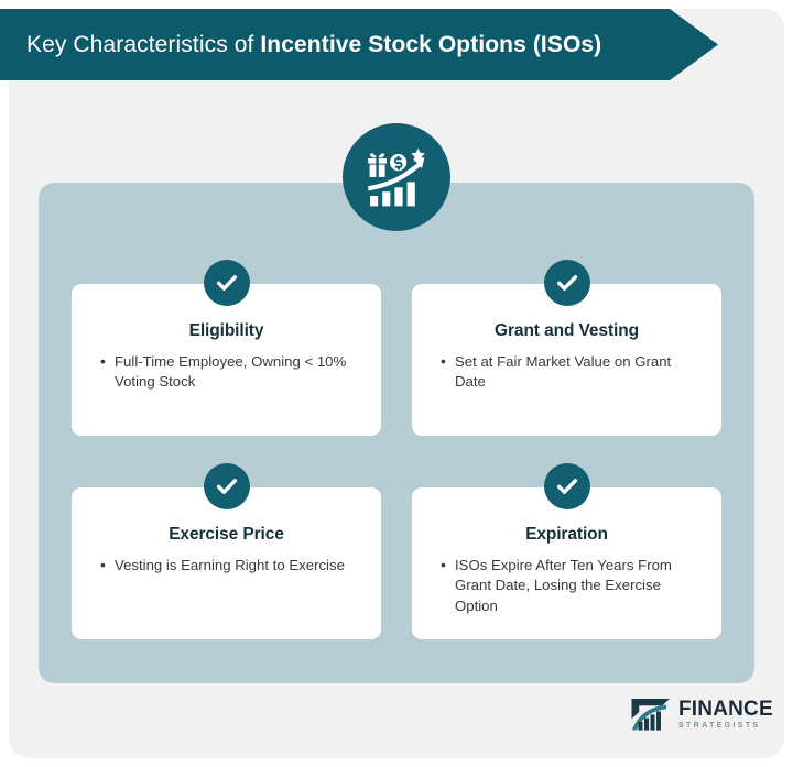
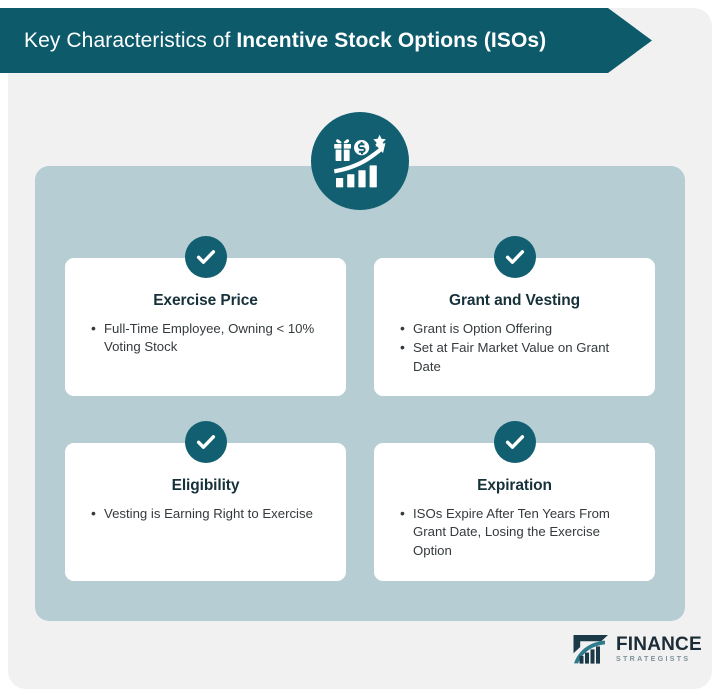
  Key Characteristics of Incentive Stock Options (ISOs)
- Eligibility
+ Exercise Price
  Full-Time Employee, Owning < 10% Voting Stock
  Grant and Vesting
+ Grant is Option Offering
  Set at Fair Market Value on Grant Date
- Exercise Price
+ Eligibility
  Vesting is Earning Right to Exercise
  Expiration
  ISOs Expire After Ten Years From Grant Date, Losing the Exercise Option
  FINANCE
  STRATEGISTS
